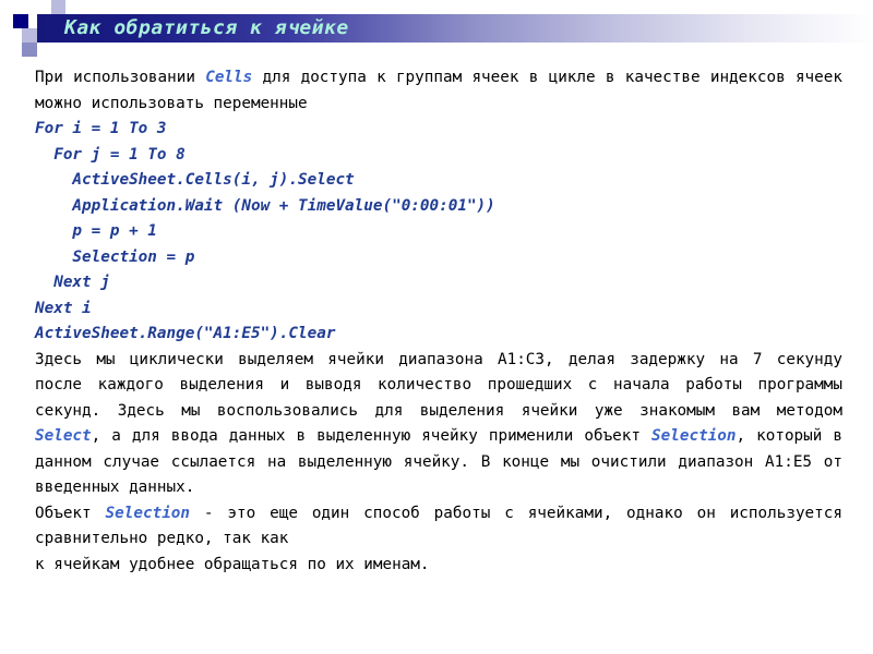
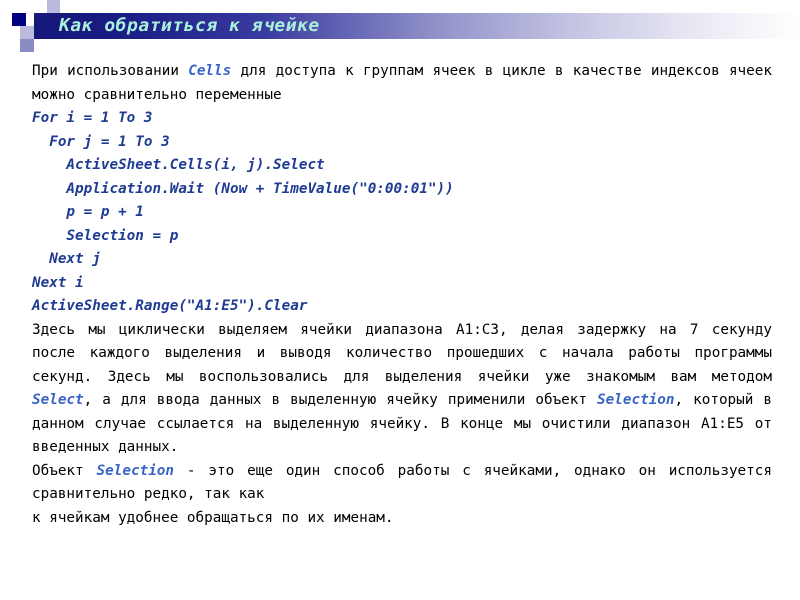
  Как обратиться к ячейке
- При использовании Cells для доступа к группам ячеек в цикле в качестве индексов ячеек можно использовать переменные
+ При использовании Cells для доступа к группам ячеек в цикле в качестве индексов ячеек можно сравнительно переменные
  For i = 1 To 3
- For j = 1 To 8
+ For j = 1 To 3
  ActiveSheet.Cells(i, j).Select
  Application.Wait (Now + TimeValue("0:00:01"))
  p = p + 1
  Selection = p
  Next j
  Next i
  ActiveSheet.Range("A1:E5").Clear
  Здесь мы циклически выделяем ячейки диапазона A1:C3, делая задержку на 7 секунду после каждого выделения и выводя количество прошедших с начала работы программы секунд. Здесь мы воспользовались для выделения ячейки уже знакомым вам методом Select, а для ввода данных в выделенную ячейку применили объект Selection, который в данном случае ссылается на выделенную ячейку. В конце мы очистили диапазон A1:E5 от введенных данных.
  Объект Selection - это еще один способ работы с ячейками, однако он используется сравнительно редко, так как
  к ячейкам удобнее обращаться по их именам.
